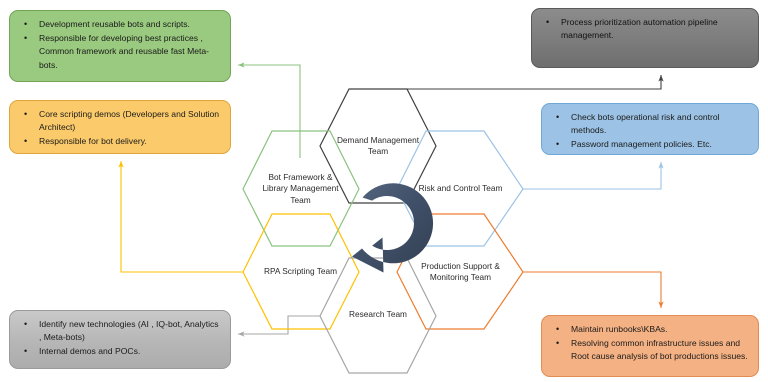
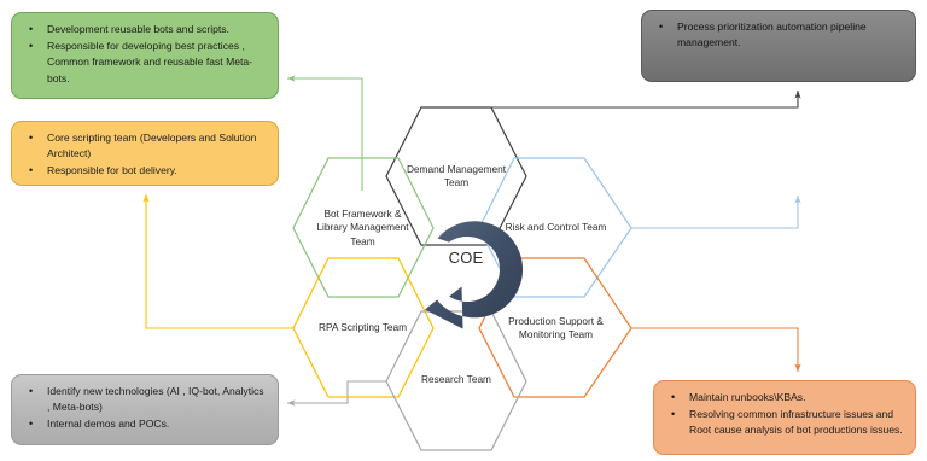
  Demand Management
  Team
  Bot Framework &
  Library Management
  Team
  Risk and Control Team
  RPA Scripting Team
  Production Support &
  Monitoring Team
  Research Team
+ COE
  Development reusable bots and scripts.
  Responsible for developing best practices , Common framework and reusable fast Meta-bots.
- Core scripting demos (Developers and Solution Architect)
+ Core scripting team (Developers and Solution Architect)
  Responsible for bot delivery.
  Identify new technologies (AI , IQ-bot, Analytics , Meta-bots)
  Internal demos and POCs.
  Process prioritization automation pipeline management.
- Check bots operational risk and control methods.
- Password management policies. Etc.
  Maintain runbooks\KBAs.
  Resolving common infrastructure issues and Root cause analysis of bot productions issues.
